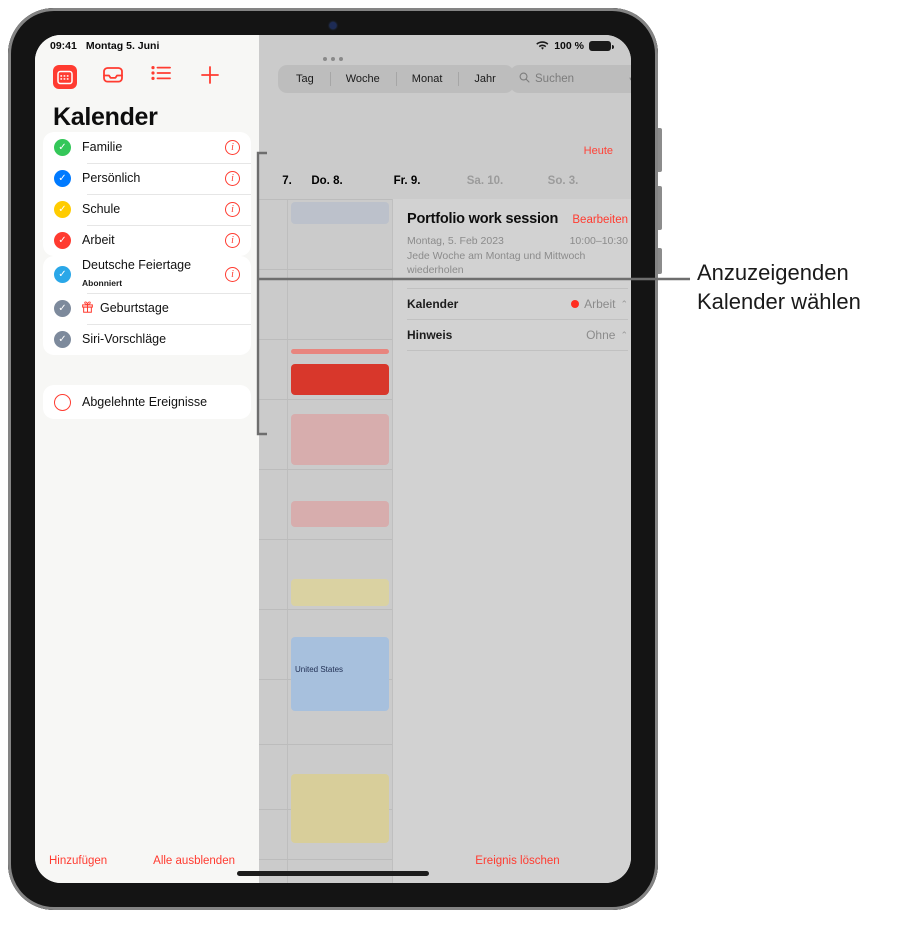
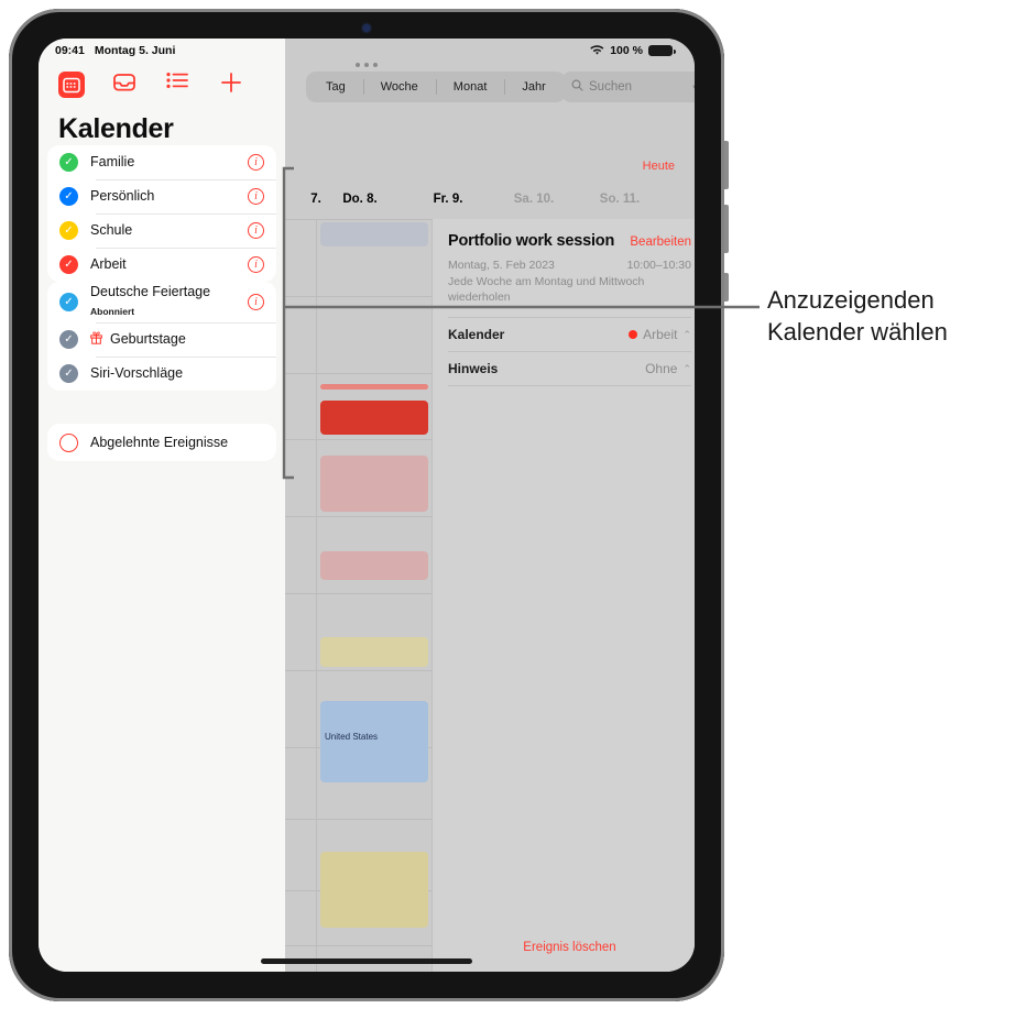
  100 %
  Tag
  Woche
  Monat
  Jahr
  Suchen
  Heute
  7.
  Do. 8.
  Fr. 9.
  Sa. 10.
- So. 3.
+ So. 11.
  United States
  Portfolio work session
  Bearbeiten
  Montag, 5. Feb 2023
  10:00–10:30
  Jede Woche am Montag und Mittwoch wiederholen
  Kalender
  Arbeit
  ⌃
  Hinweis
  Ohne
  ⌃
  Ereignis löschen
  09:41
  Montag 5. Juni
  Kalender
  ✓
  Familie
  i
  ✓
  Persönlich
  i
  ✓
  Schule
  i
  ✓
  Arbeit
  i
  ✓
  Deutsche Feiertage
  Abonniert
  i
  ✓
  Geburtstage
  ✓
  Siri-Vorschläge
  Abgelehnte Ereignisse
- Hinzufügen
- Alle ausblenden
  Anzuzeigenden
  Kalender wählen
